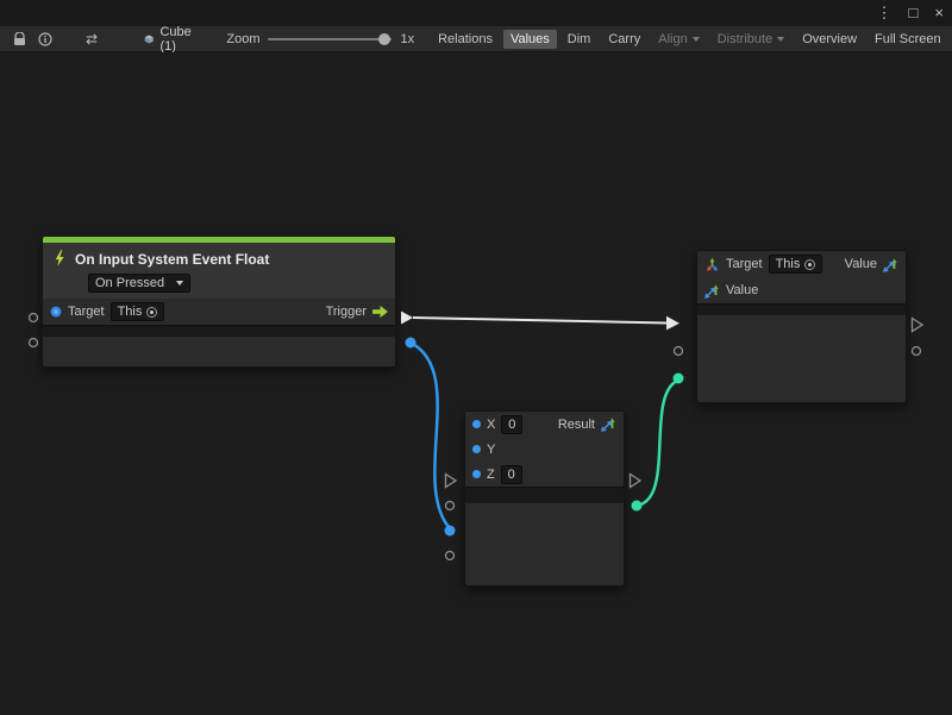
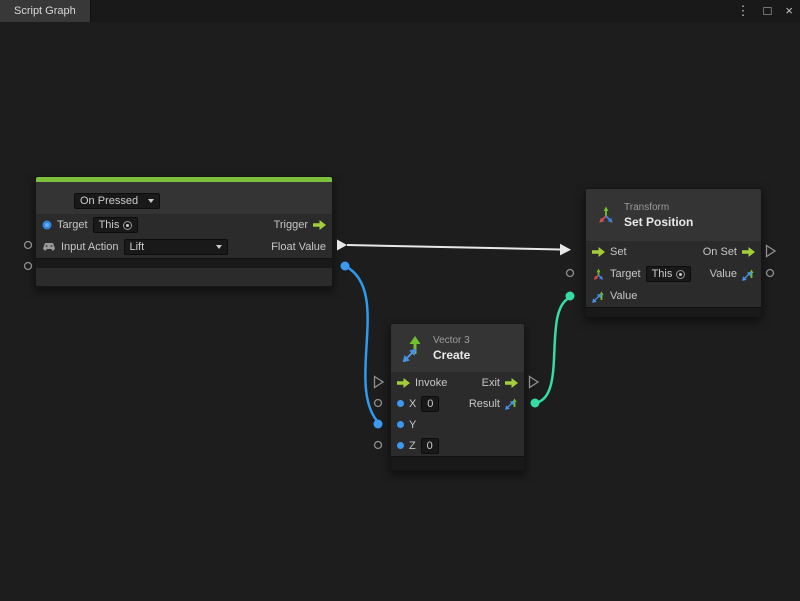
+ Script Graph
  ⋮
  □
  ×
- ⇄
- Cube (1)
- Zoom
- 1x
- Relations
- Values
- Dim
- Carry
- Align
- Distribute
- Overview
- Full Screen
- On Input System Event Float
  On Pressed
  Target
  This
  Trigger
+ Input Action
+ Lift
+ Float Value
+ Vector 3
+ Create
+ Invoke
+ Exit
  X
  0
  Result
  Y
  Z
  0
+ Transform
+ Set Position
+ Set
+ On Set
  Target
  This
  Value
  Value
